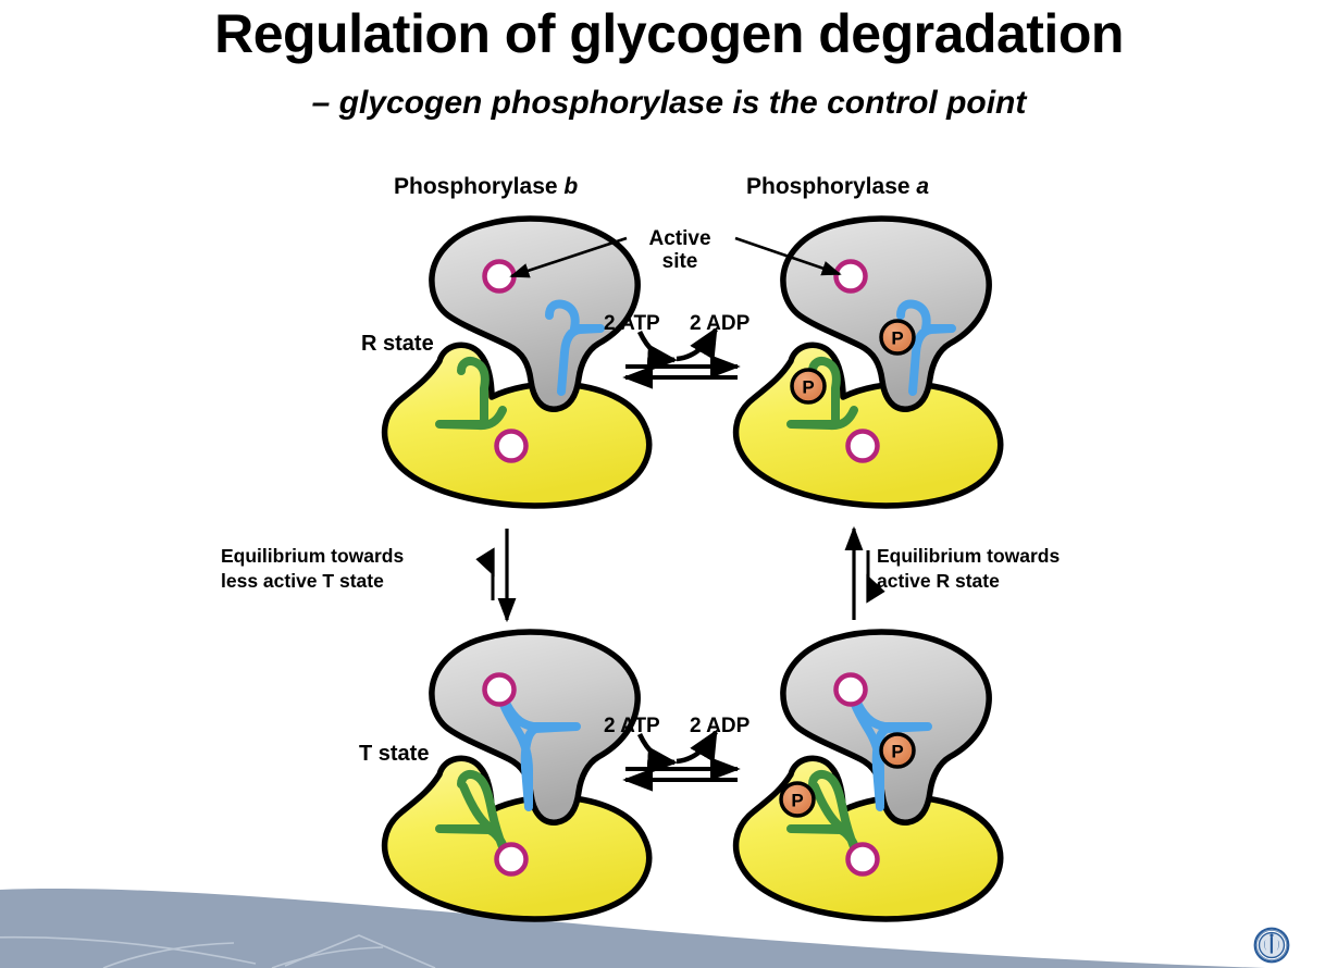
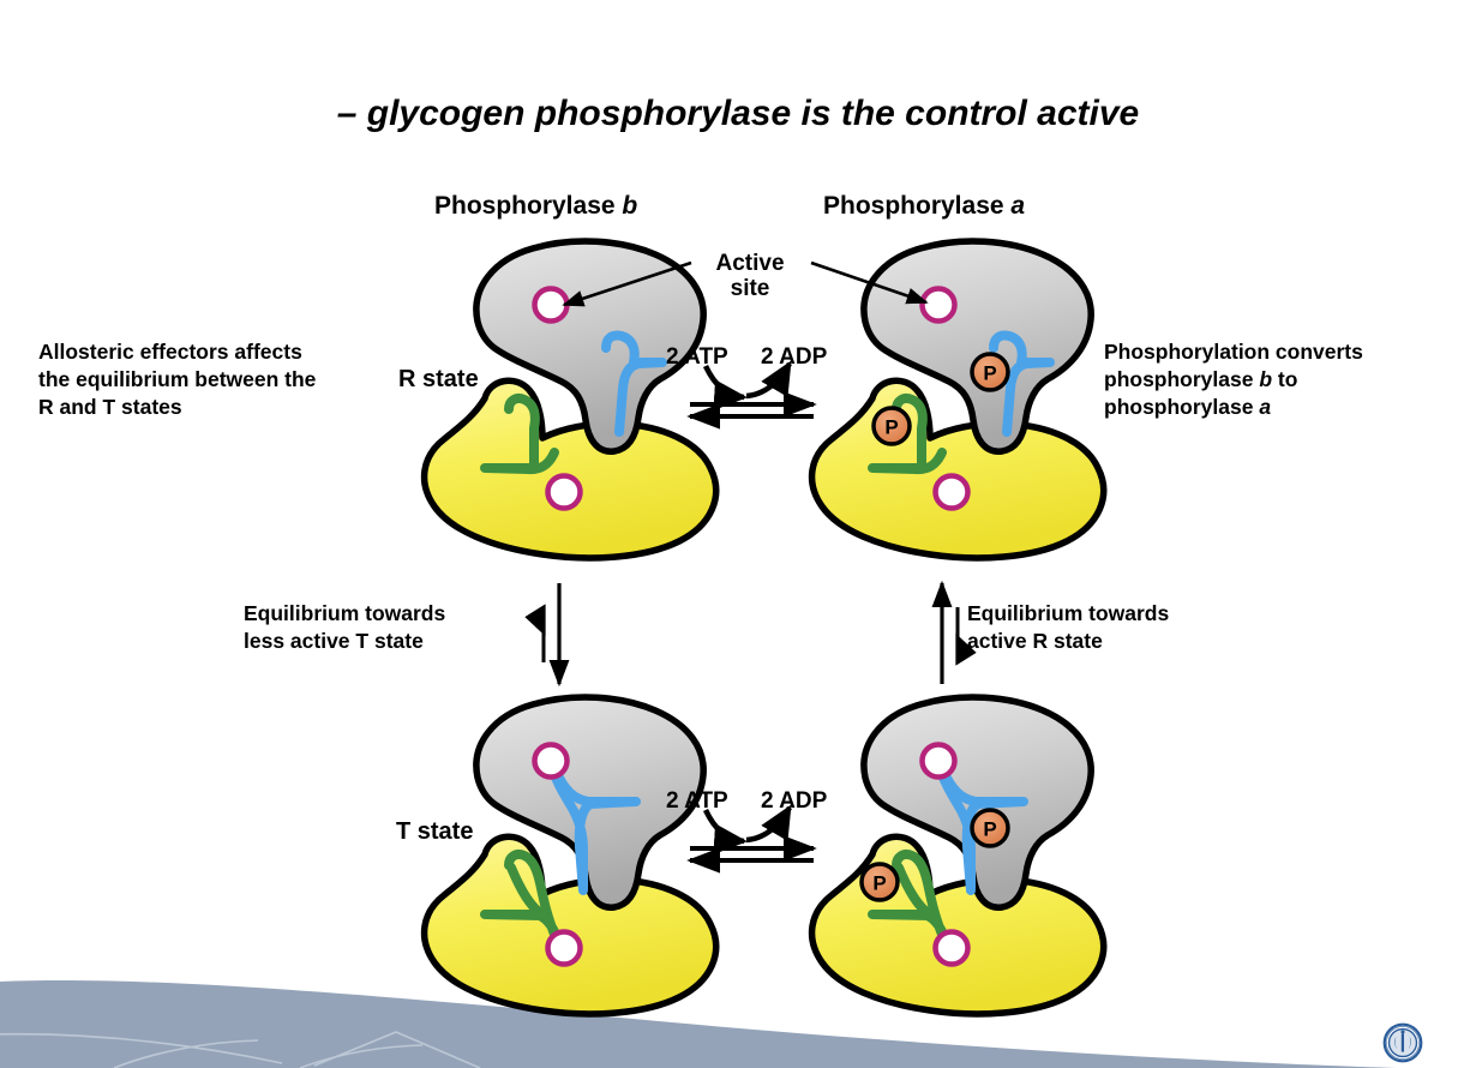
- Regulation of glycogen degradation
- – glycogen phosphorylase is the control point
+ – glycogen phosphorylase is the control active
  P
  P
  P
  P
  Phosphorylase b
  Phosphorylase a
  Active
  site
+ Allosteric effectors affects the equilibrium between the R and T states
+ Phosphorylation converts
+ phosphorylase b to
+ phosphorylase a
  R state
  T state
  2 ATP
  2 ADP
  2 ATP
  2 ADP
  Equilibrium towards
  less active T state
  Equilibrium towards
  active R state
